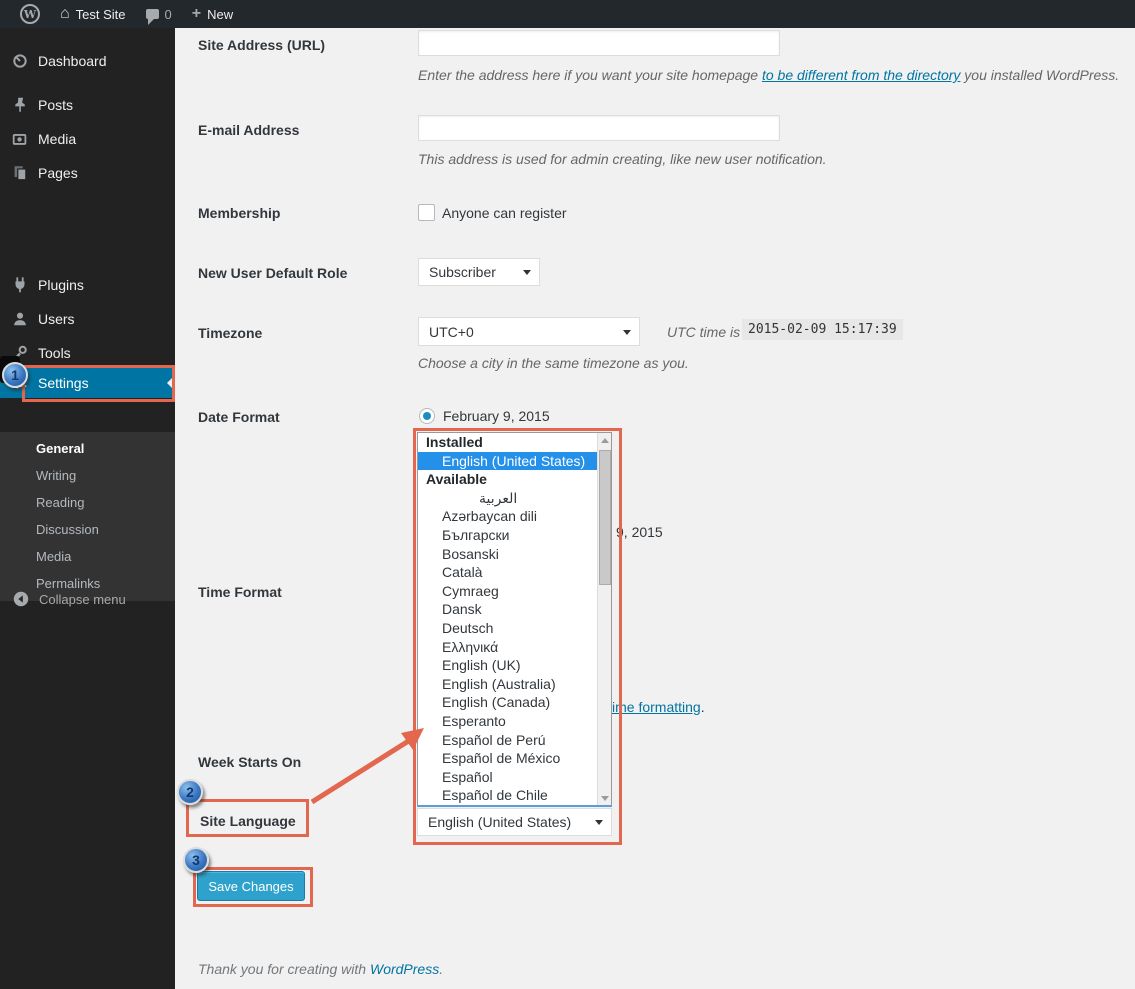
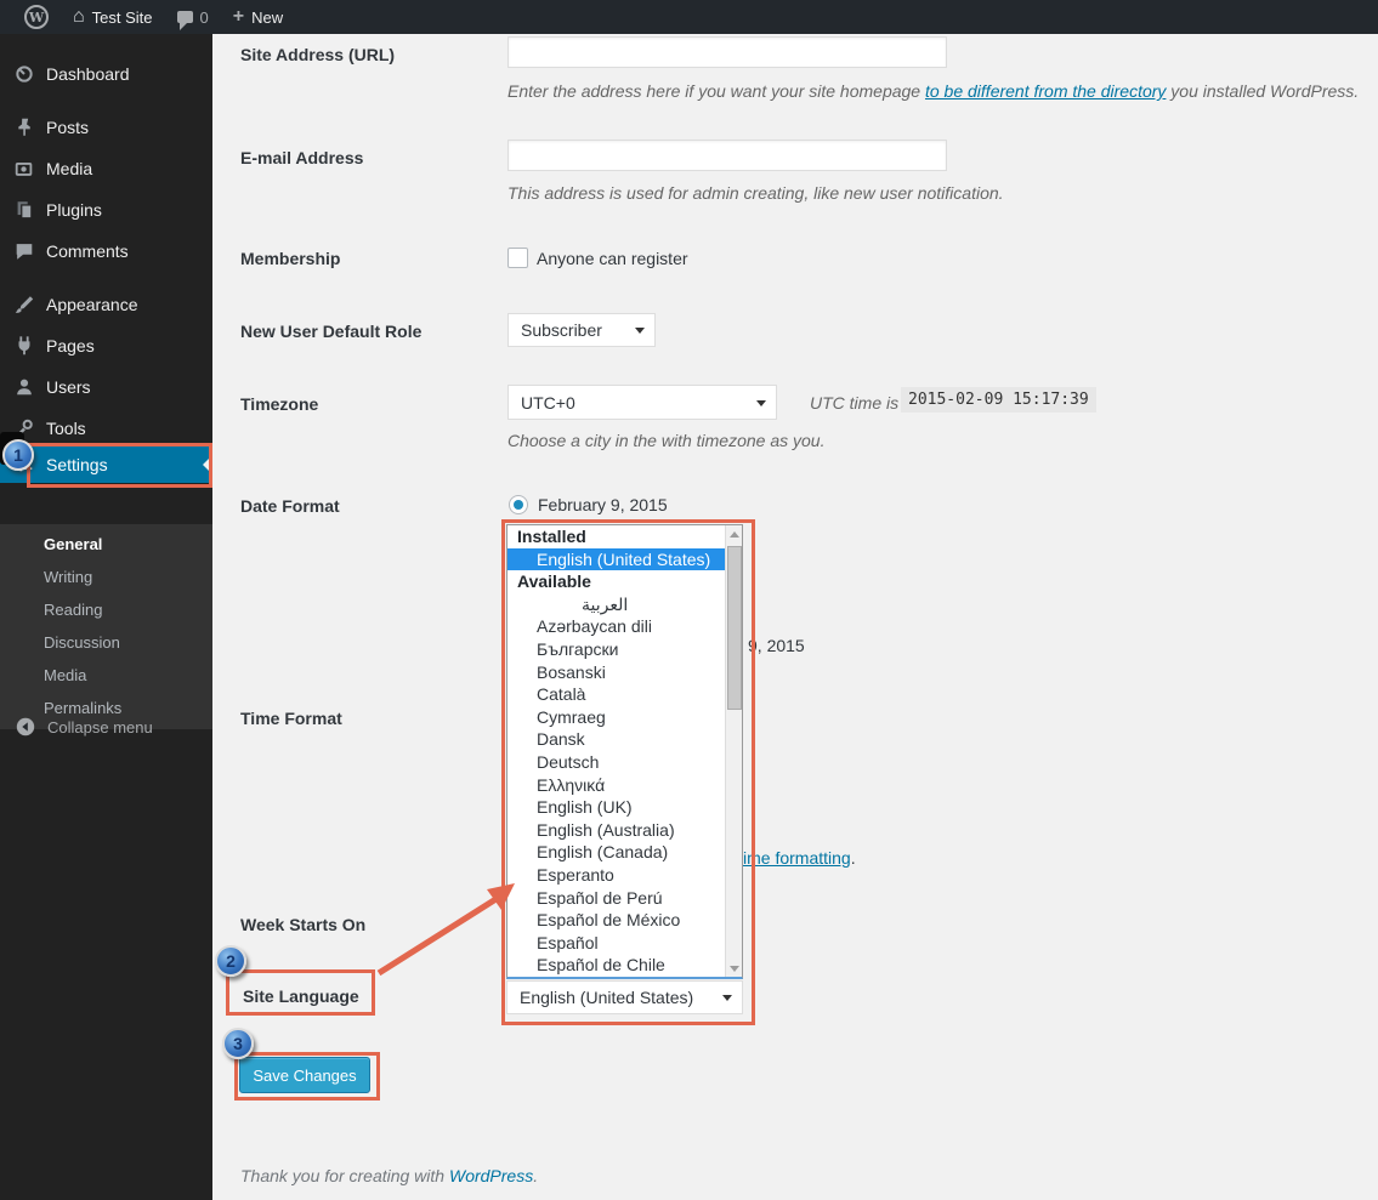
  W
  ⌂
  Test Site
  0
  +
  New
  Dashboard
  Posts
  Media
- Pages
+ Plugins
+ Comments
+ Appearance
- Plugins
+ Pages
  Users
  Tools
  Settings
  General
  Writing
  Reading
  Discussion
  Media
  Permalinks
  Collapse menu
  Site Address (URL)
  Enter the address here if you want your site homepage to be different from the directory you installed WordPress.
  E-mail Address
  This address is used for admin creating, like new user notification.
  Membership
  Anyone can register
  New User Default Role
  Subscriber
  Timezone
  UTC+0
  UTC time is
  2015-02-09 15:17:39
- Choose a city in the same timezone as you.
+ Choose a city in the with timezone as you.
  Date Format
  February 9, 2015
  9, 2015
  Time Format
  ime formatting.
  Week Starts On
  Site Language
  Installed
  English (United States)
  Available
  العربية
  Azərbaycan dili
  Български
  Bosanski
  Català
  Cymraeg
  Dansk
  Deutsch
  Ελληνικά
  English (UK)
  English (Australia)
  English (Canada)
  Esperanto
  Español de Perú
  Español de México
  Español
  Español de Chile
  English (United States)
  Save Changes
  1
  2
  3
  Thank you for creating with WordPress.
